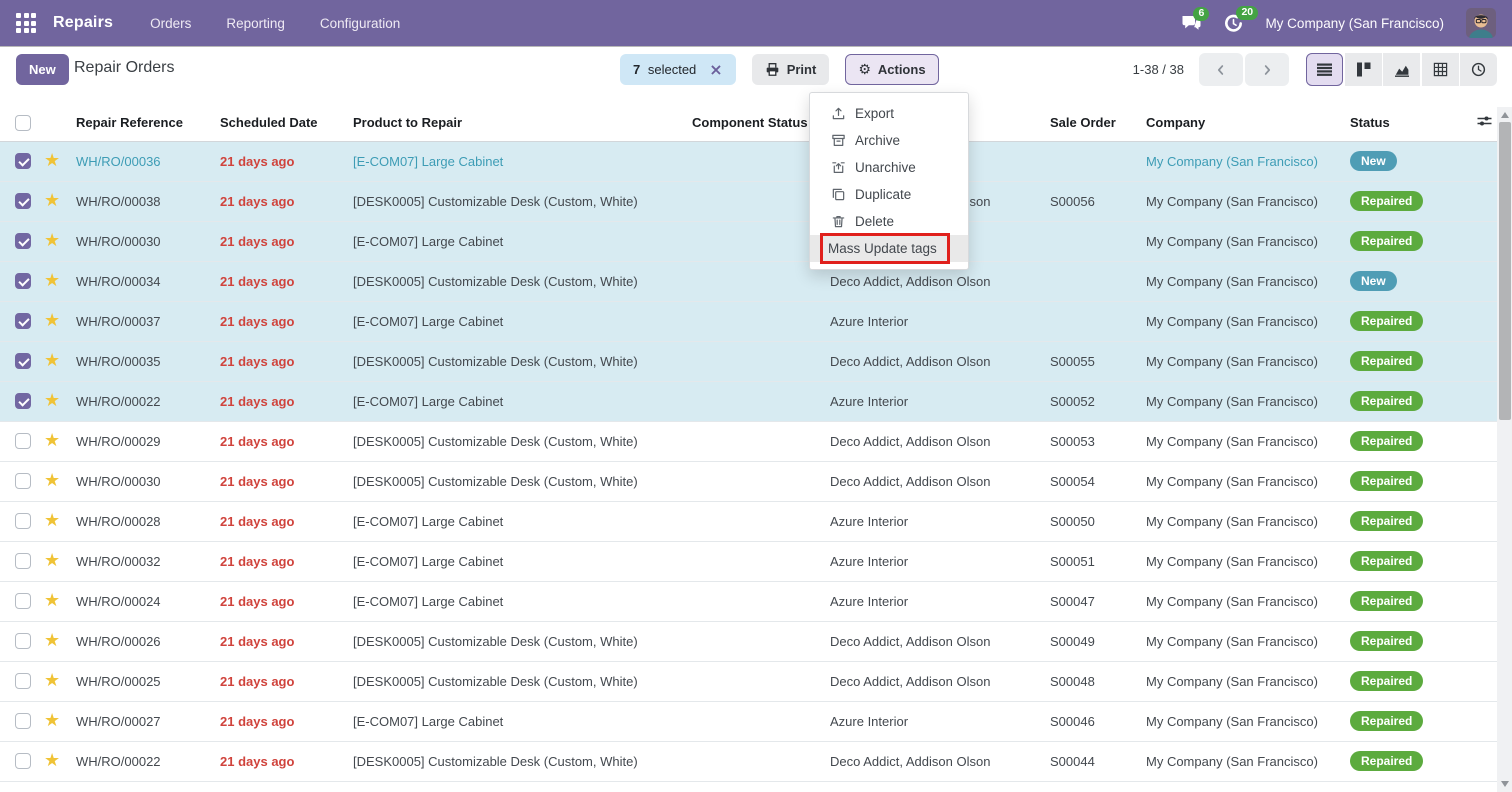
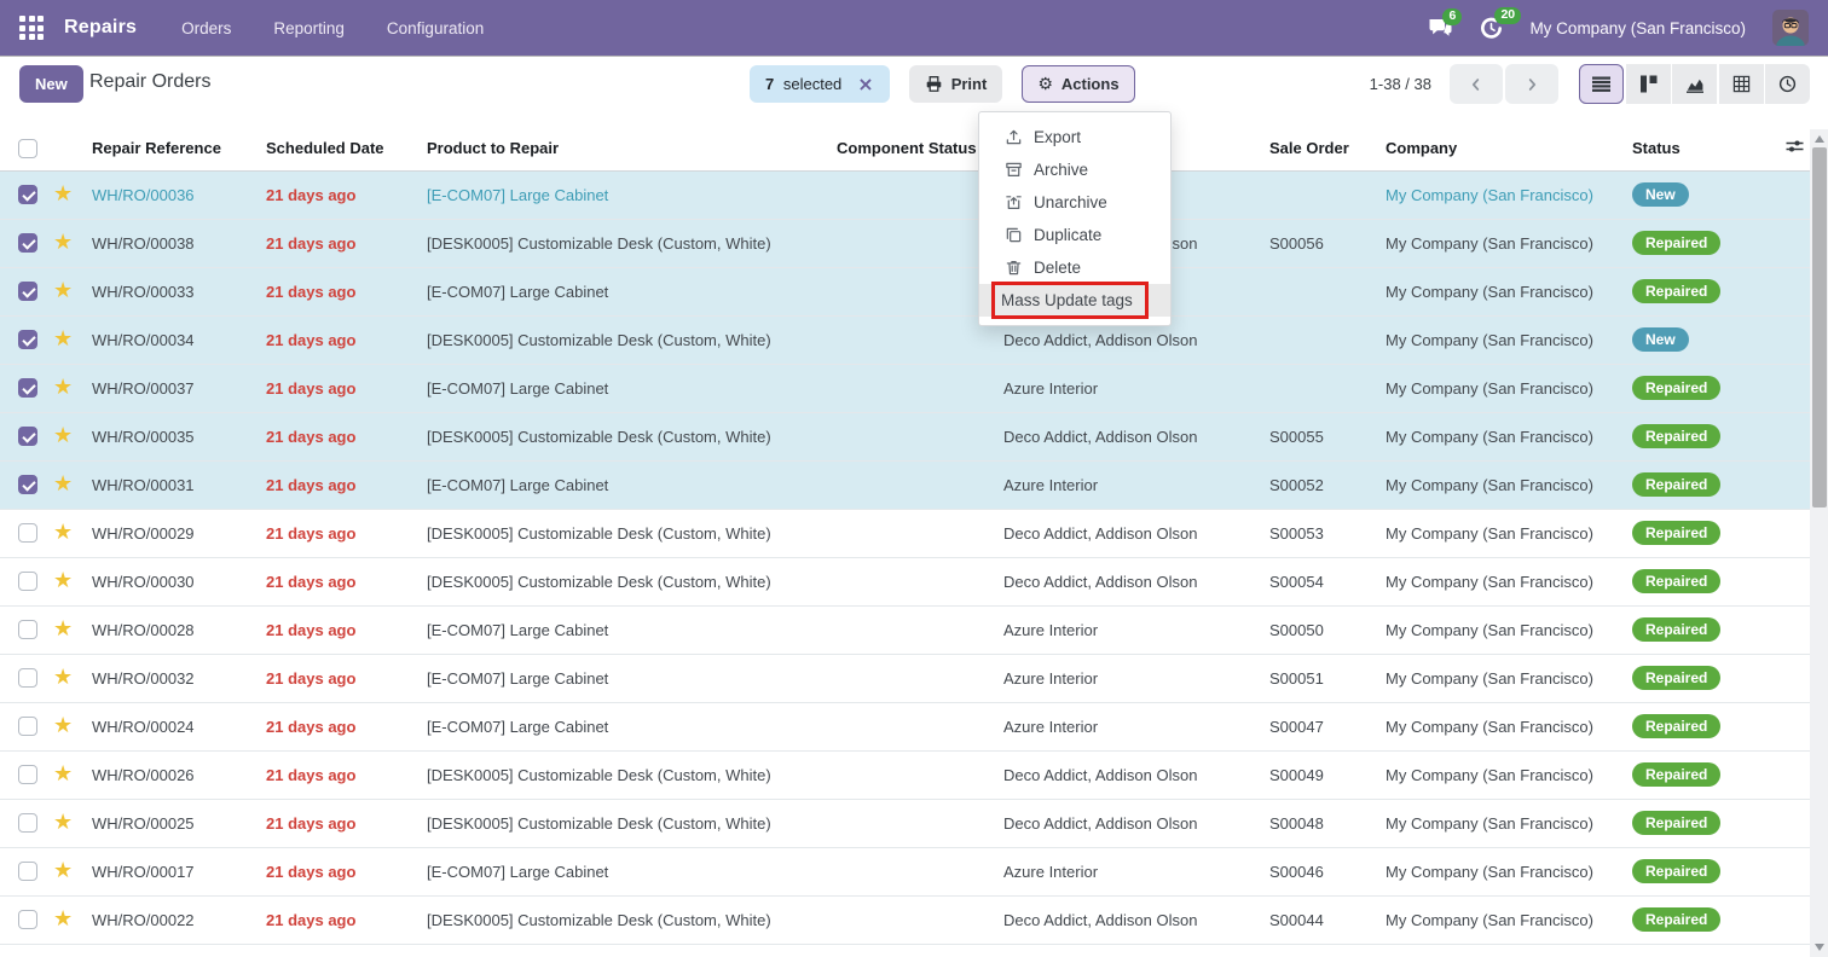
  Repairs
  Orders
  Reporting
  Configuration
  6
  20
  My Company (San Francisco)
  New
  Repair Orders
  7 selected
  ×
  Print
  ⚙
  Actions
  1-38 / 38
  		Repair Reference	Scheduled Date	Product to Repair	Component Status		Sale Order	Company	Status
  	★	WH/RO/00036	21 days ago	[E-COM07] Large Cabinet				My Company (San Francisco)	New
  	★	WH/RO/00038	21 days ago	[DESK0005] Customizable Desk (Custom, White)		son	S00056	My Company (San Francisco)	Repaired
- 	★	WH/RO/00030	21 days ago	[E-COM07] Large Cabinet				My Company (San Francisco)	Repaired
+ 	★	WH/RO/00033	21 days ago	[E-COM07] Large Cabinet				My Company (San Francisco)	Repaired
  	★	WH/RO/00034	21 days ago	[DESK0005] Customizable Desk (Custom, White)		Deco Addict, Addison Olson		My Company (San Francisco)	New
  	★	WH/RO/00037	21 days ago	[E-COM07] Large Cabinet		Azure Interior		My Company (San Francisco)	Repaired
  	★	WH/RO/00035	21 days ago	[DESK0005] Customizable Desk (Custom, White)		Deco Addict, Addison Olson	S00055	My Company (San Francisco)	Repaired
- 	★	WH/RO/00022	21 days ago	[E-COM07] Large Cabinet		Azure Interior	S00052	My Company (San Francisco)	Repaired
+ 	★	WH/RO/00031	21 days ago	[E-COM07] Large Cabinet		Azure Interior	S00052	My Company (San Francisco)	Repaired
  	★	WH/RO/00029	21 days ago	[DESK0005] Customizable Desk (Custom, White)		Deco Addict, Addison Olson	S00053	My Company (San Francisco)	Repaired
  	★	WH/RO/00030	21 days ago	[DESK0005] Customizable Desk (Custom, White)		Deco Addict, Addison Olson	S00054	My Company (San Francisco)	Repaired
  	★	WH/RO/00028	21 days ago	[E-COM07] Large Cabinet		Azure Interior	S00050	My Company (San Francisco)	Repaired
  	★	WH/RO/00032	21 days ago	[E-COM07] Large Cabinet		Azure Interior	S00051	My Company (San Francisco)	Repaired
  	★	WH/RO/00024	21 days ago	[E-COM07] Large Cabinet		Azure Interior	S00047	My Company (San Francisco)	Repaired
  	★	WH/RO/00026	21 days ago	[DESK0005] Customizable Desk (Custom, White)		Deco Addict, Addison Olson	S00049	My Company (San Francisco)	Repaired
  	★	WH/RO/00025	21 days ago	[DESK0005] Customizable Desk (Custom, White)		Deco Addict, Addison Olson	S00048	My Company (San Francisco)	Repaired
- 	★	WH/RO/00027	21 days ago	[E-COM07] Large Cabinet		Azure Interior	S00046	My Company (San Francisco)	Repaired
+ 	★	WH/RO/00017	21 days ago	[E-COM07] Large Cabinet		Azure Interior	S00046	My Company (San Francisco)	Repaired
  	★	WH/RO/00022	21 days ago	[DESK0005] Customizable Desk (Custom, White)		Deco Addict, Addison Olson	S00044	My Company (San Francisco)	Repaired
  Export
  Archive
  Unarchive
  Duplicate
  Delete
  Mass Update tags
